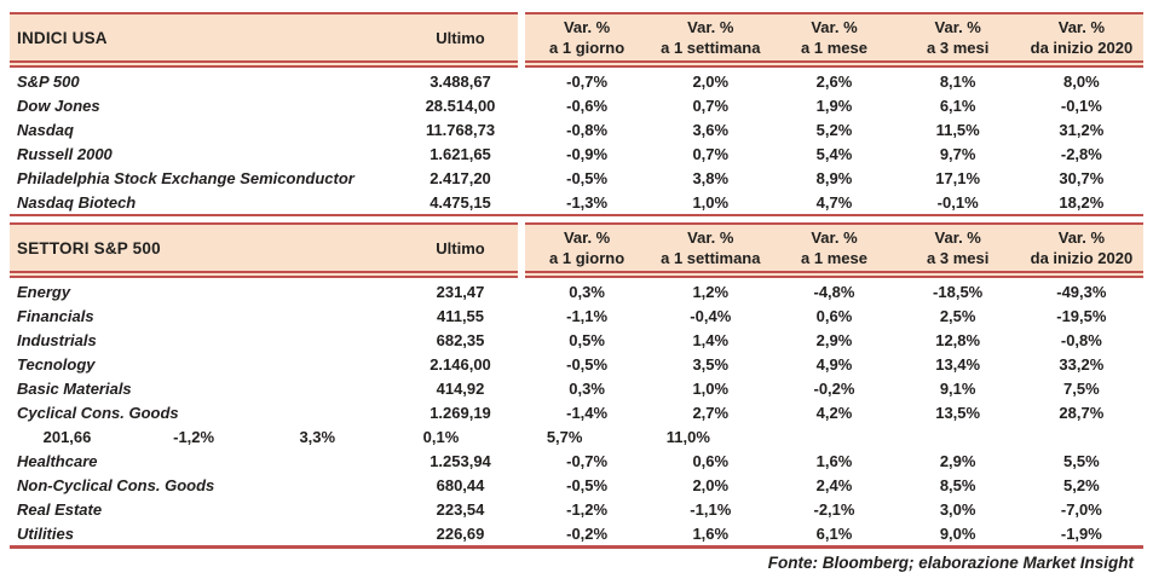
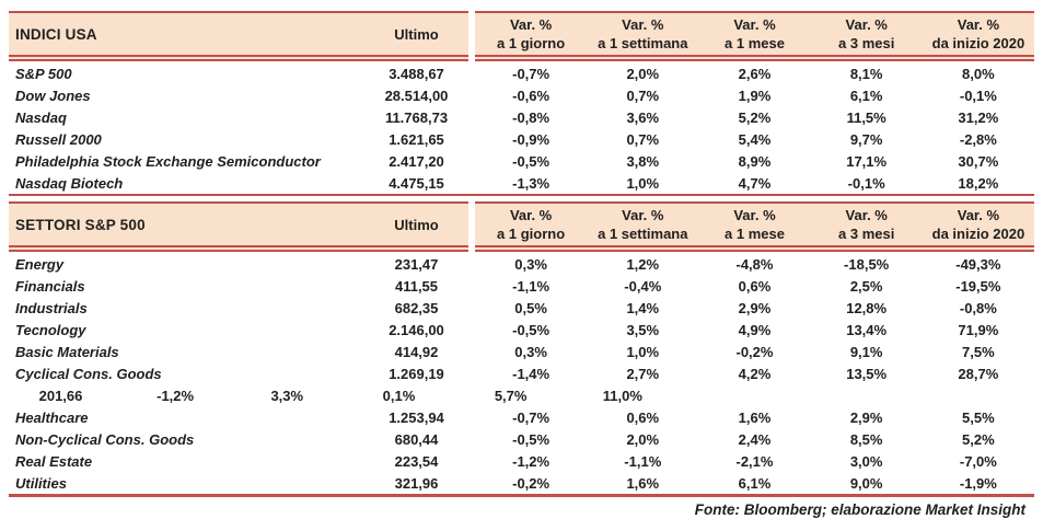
  INDICI USA
  Ultimo
  Var. %
  a 1 giorno
  Var. %
  a 1 settimana
  Var. %
  a 1 mese
  Var. %
  a 3 mesi
  Var. %
  da inizio 2020
  S&P 500
  3.488,67
  -0,7%
  2,0%
  2,6%
  8,1%
  8,0%
  Dow Jones
  28.514,00
  -0,6%
  0,7%
  1,9%
  6,1%
  -0,1%
  Nasdaq
  11.768,73
  -0,8%
  3,6%
  5,2%
  11,5%
  31,2%
  Russell 2000
  1.621,65
  -0,9%
  0,7%
  5,4%
  9,7%
  -2,8%
  Philadelphia Stock Exchange Semiconductor
  2.417,20
  -0,5%
  3,8%
  8,9%
  17,1%
  30,7%
  Nasdaq Biotech
  4.475,15
  -1,3%
  1,0%
  4,7%
  -0,1%
  18,2%
  SETTORI S&P 500
  Ultimo
  Var. %
  a 1 giorno
  Var. %
  a 1 settimana
  Var. %
  a 1 mese
  Var. %
  a 3 mesi
  Var. %
  da inizio 2020
  Energy
  231,47
  0,3%
  1,2%
  -4,8%
  -18,5%
  -49,3%
  Financials
  411,55
  -1,1%
  -0,4%
  0,6%
  2,5%
  -19,5%
  Industrials
  682,35
  0,5%
  1,4%
  2,9%
  12,8%
  -0,8%
  Tecnology
  2.146,00
  -0,5%
  3,5%
  4,9%
  13,4%
- 33,2%
+ 71,9%
  Basic Materials
  414,92
  0,3%
  1,0%
  -0,2%
  9,1%
  7,5%
  Cyclical Cons. Goods
  1.269,19
  -1,4%
  2,7%
  4,2%
  13,5%
  28,7%
  201,66
  -1,2%
  3,3%
  0,1%
  5,7%
  11,0%
  Healthcare
  1.253,94
  -0,7%
  0,6%
  1,6%
  2,9%
  5,5%
  Non-Cyclical Cons. Goods
  680,44
  -0,5%
  2,0%
  2,4%
  8,5%
  5,2%
  Real Estate
  223,54
  -1,2%
  -1,1%
  -2,1%
  3,0%
  -7,0%
  Utilities
- 226,69
+ 321,96
  -0,2%
  1,6%
  6,1%
  9,0%
  -1,9%
  Fonte: Bloomberg; elaborazione Market Insight
